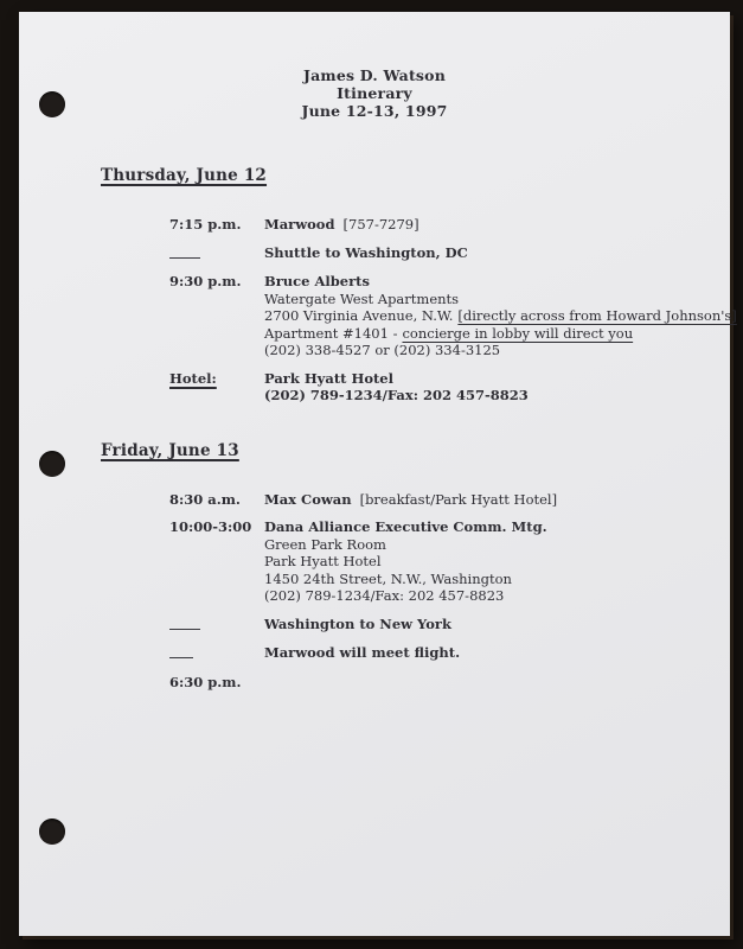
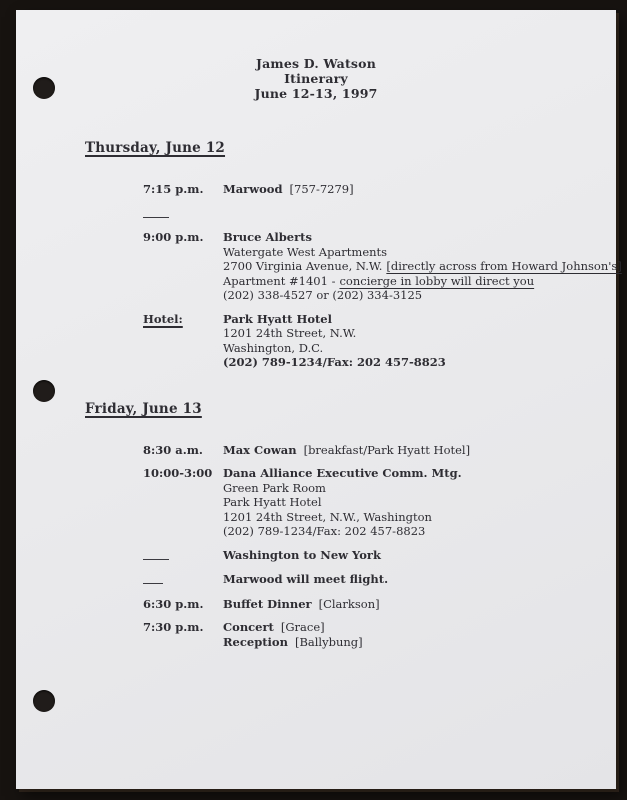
  James D. Watson
  Itinerary
  June 12-13, 1997
  Thursday, June 12
  7:15 p.m.
  Marwood [757-7279]
- Shuttle to Washington, DC
- 9:30 p.m.
+ 9:00 p.m.
  Bruce Alberts
  Watergate West Apartments
  2700 Virginia Avenue, N.W. [directly across from Howard Johnson's]
  Apartment #1401 - concierge in lobby will direct you
  (202) 338-4527 or (202) 334-3125
  Hotel:
  Park Hyatt Hotel
+ 1201 24th Street, N.W.
+ Washington, D.C.
  (202) 789-1234/Fax: 202 457-8823
  Friday, June 13
  8:30 a.m.
  Max Cowan [breakfast/Park Hyatt Hotel]
  10:00-3:00
  Dana Alliance Executive Comm. Mtg.
  Green Park Room
  Park Hyatt Hotel
- 1450 24th Street, N.W., Washington
+ 1201 24th Street, N.W., Washington
  (202) 789-1234/Fax: 202 457-8823
  Washington to New York
  Marwood will meet flight.
  6:30 p.m.
+ Buffet Dinner [Clarkson]
+ 7:30 p.m.
+ Concert [Grace]
+ Reception [Ballybung]
